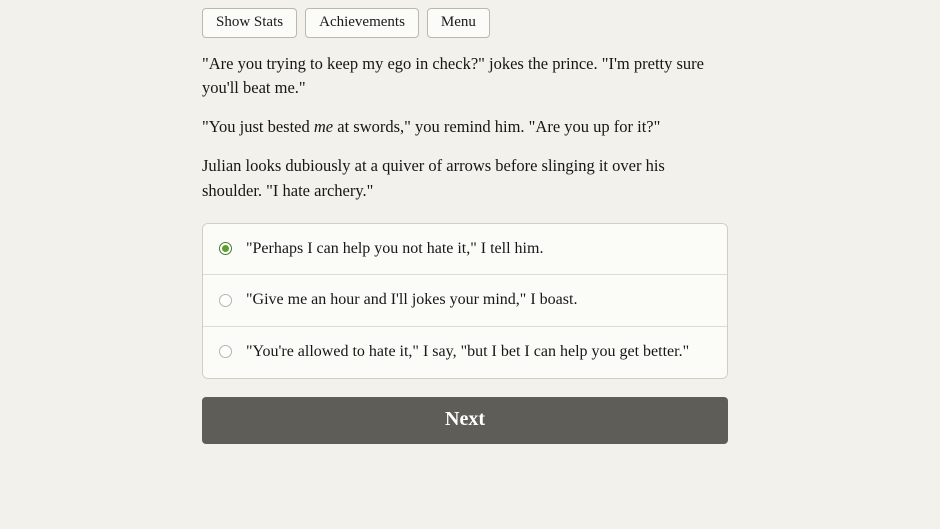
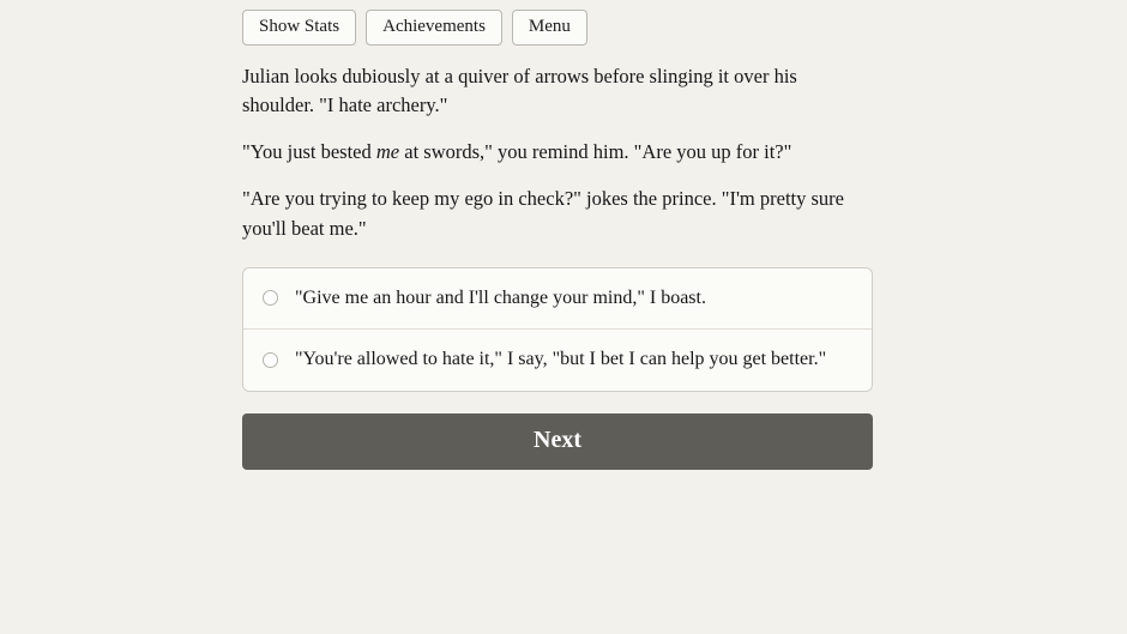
  Show Stats
  Achievements
  Menu
- "Are you trying to keep my ego in check?" jokes the prince. "I'm pretty sure you'll beat me."
+ Julian looks dubiously at a quiver of arrows before slinging it over his shoulder. "I hate archery."
  "You just bested me at swords," you remind him. "Are you up for it?"
- Julian looks dubiously at a quiver of arrows before slinging it over his shoulder. "I hate archery."
+ "Are you trying to keep my ego in check?" jokes the prince. "I'm pretty sure you'll beat me."
- "Perhaps I can help you not hate it," I tell him.
- "Give me an hour and I'll jokes your mind," I boast.
+ "Give me an hour and I'll change your mind," I boast.
  "You're allowed to hate it," I say, "but I bet I can help you get better."
  Next
